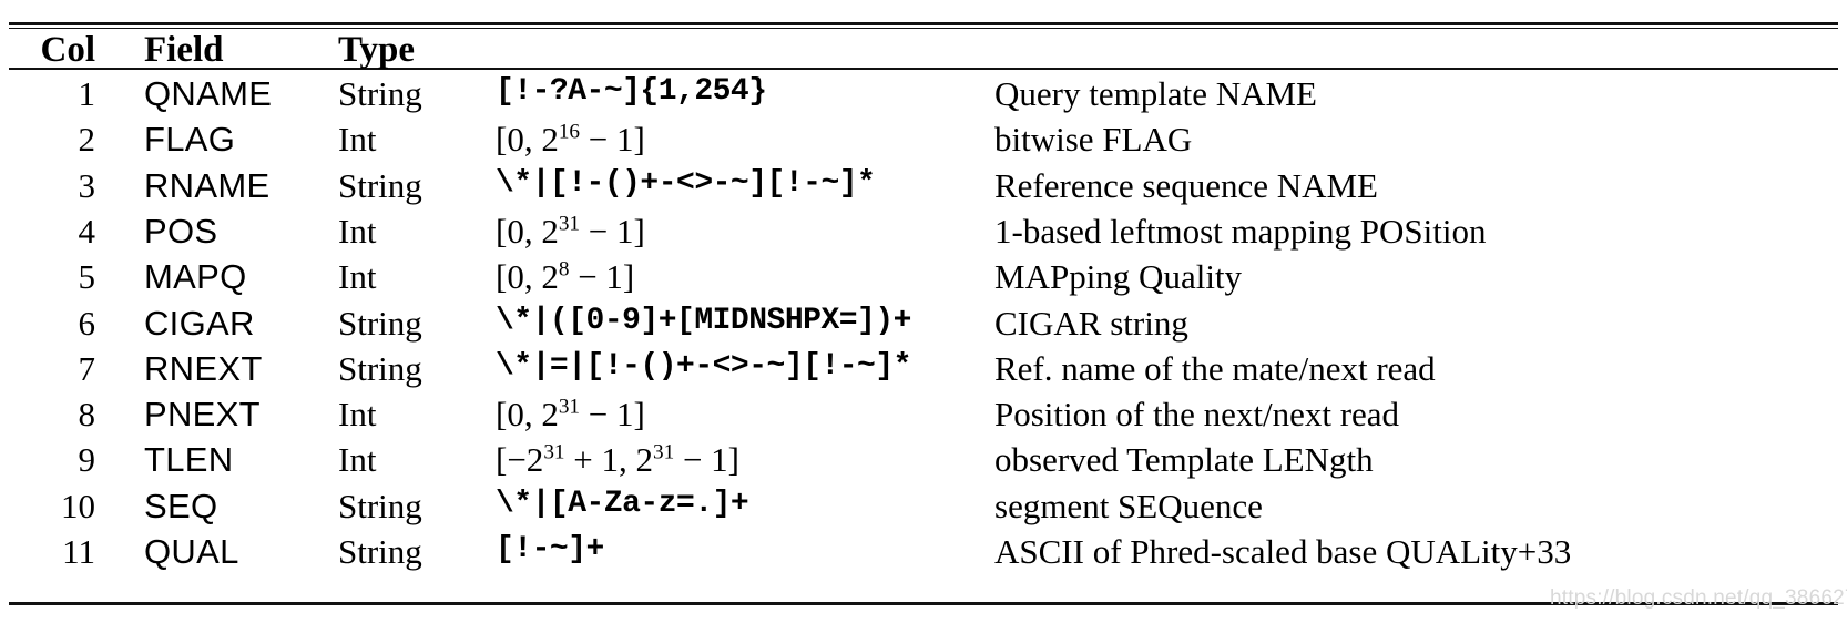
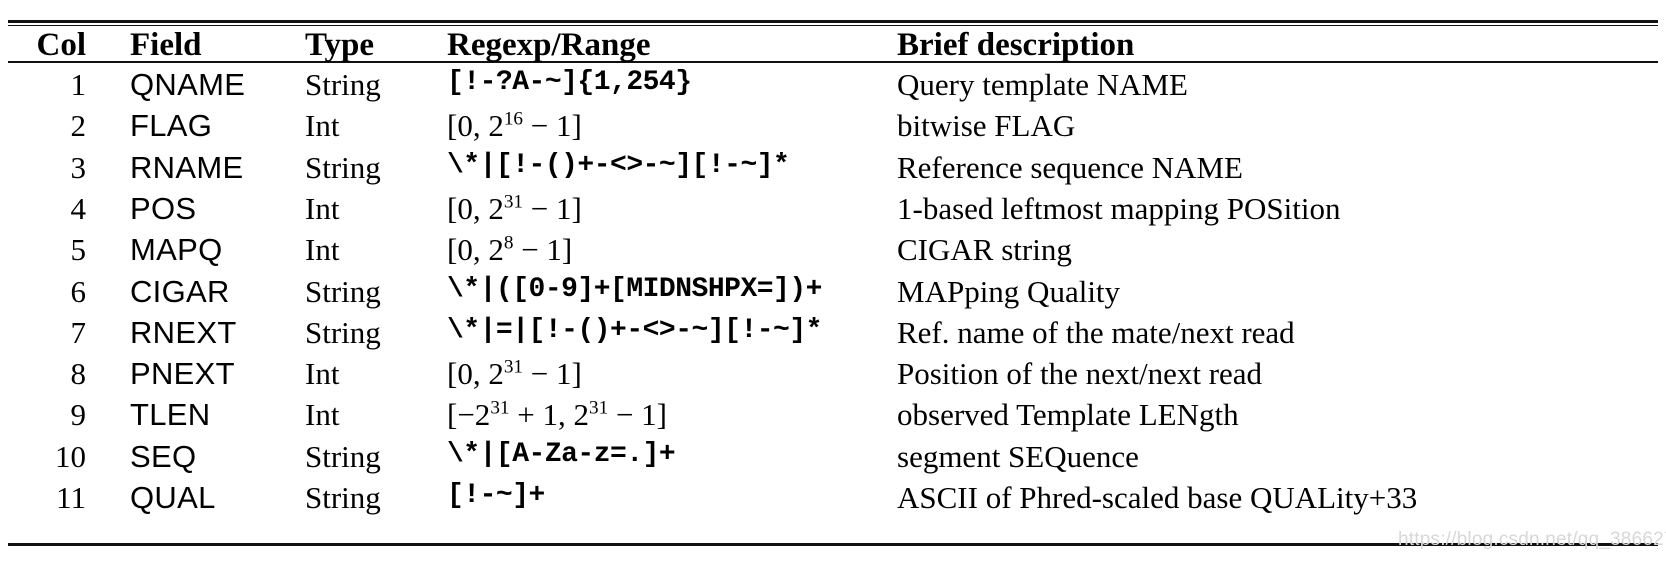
  Col
  Field
  Type
+ Regexp/Range
+ Brief description
  1
  QNAME
  String
  [!-?A-~]{1,254}
  Query template NAME
  2
  FLAG
  Int
  [0, 216 − 1]
  bitwise FLAG
  3
  RNAME
  String
  \*|[!-()+-<>-~][!-~]*
  Reference sequence NAME
  4
  POS
  Int
  [0, 231 − 1]
  1-based leftmost mapping POSition
  5
  MAPQ
  Int
  [0, 28 − 1]
- MAPping Quality
+ CIGAR string
  6
  CIGAR
  String
  \*|([0-9]+[MIDNSHPX=])+
- CIGAR string
+ MAPping Quality
  7
  RNEXT
  String
  \*|=|[!-()+-<>-~][!-~]*
  Ref. name of the mate/next read
  8
  PNEXT
  Int
  [0, 231 − 1]
  Position of the next/next read
  9
  TLEN
  Int
  [−231 + 1, 231 − 1]
  observed Template LENgth
  10
  SEQ
  String
  \*|[A-Za-z=.]+
  segment SEQuence
  11
  QUAL
  String
  [!-~]+
  ASCII of Phred-scaled base QUALity+33
  https://blog.csdn.net/qq_38662
